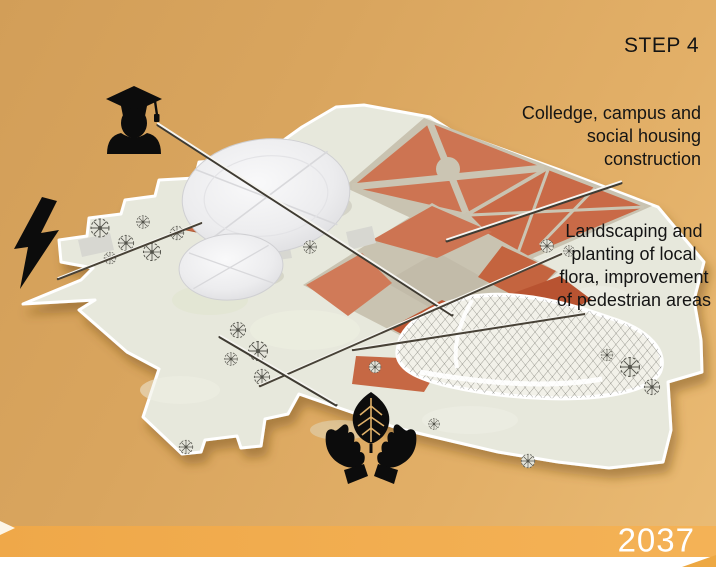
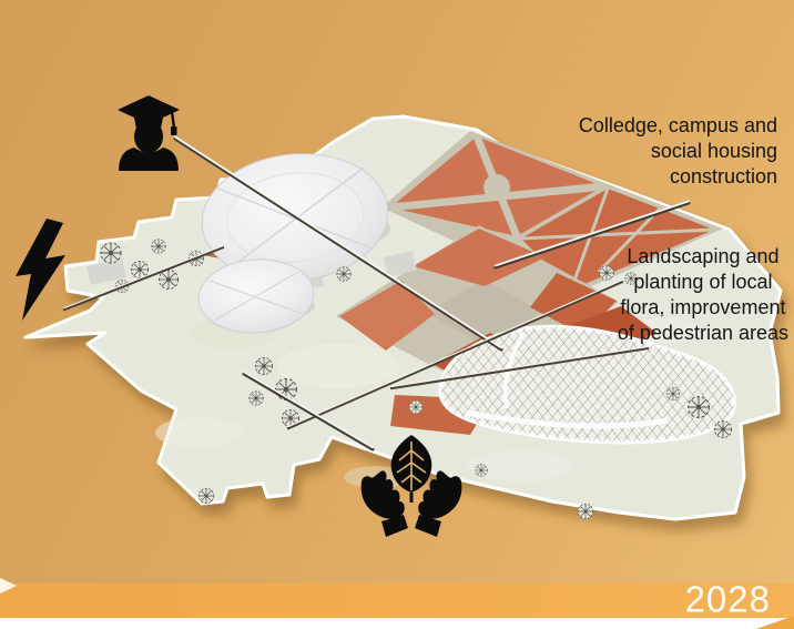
- STEP 4
  Colledge, campus and
  social housing
  construction
  Landscaping and
  planting of local
  flora, improvement
  of pedestrian areas
- 2037
+ 2028
